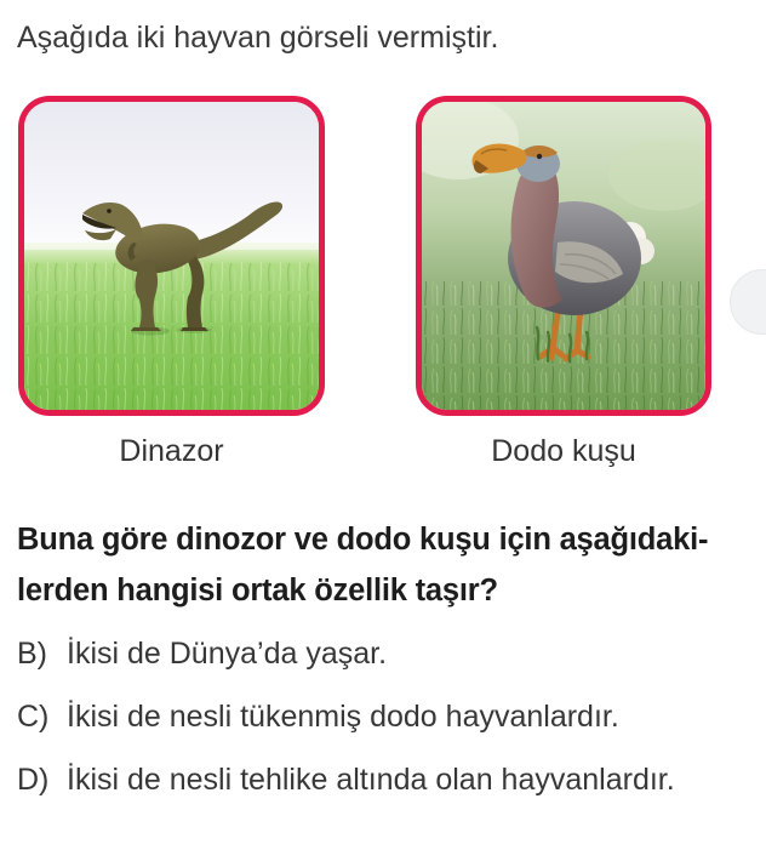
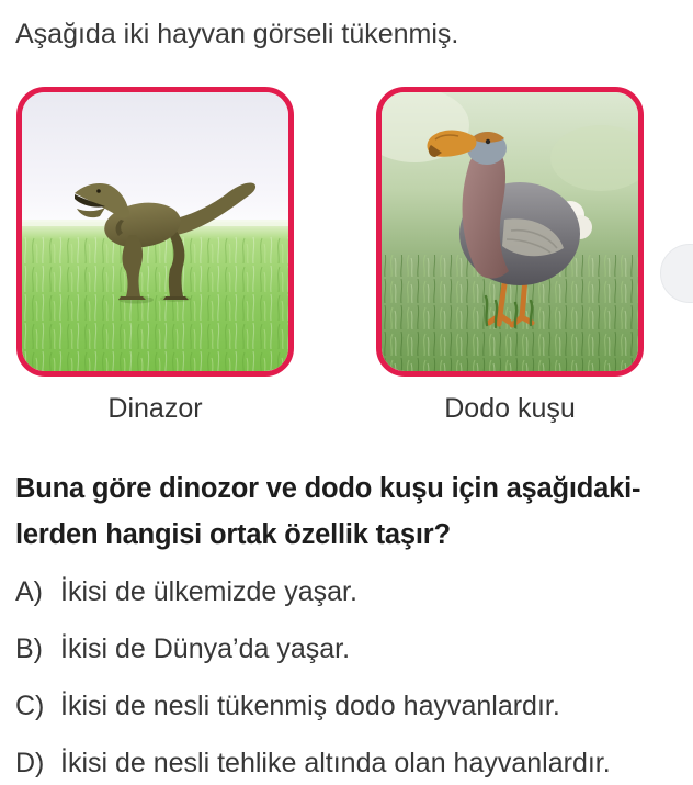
- Aşağıda iki hayvan görseli vermiştir.
+ Aşağıda iki hayvan görseli tükenmiş.
  Dinazor
  Dodo kuşu
  Buna göre dinozor ve dodo kuşu için aşağıdaki-
  lerden hangisi ortak özellik taşır?
+ A)
+ İkisi de ülkemizde yaşar.
  B)
  İkisi de Dünya’da yaşar.
  C)
  İkisi de nesli tükenmiş dodo hayvanlardır.
  D)
  İkisi de nesli tehlike altında olan hayvanlardır.
